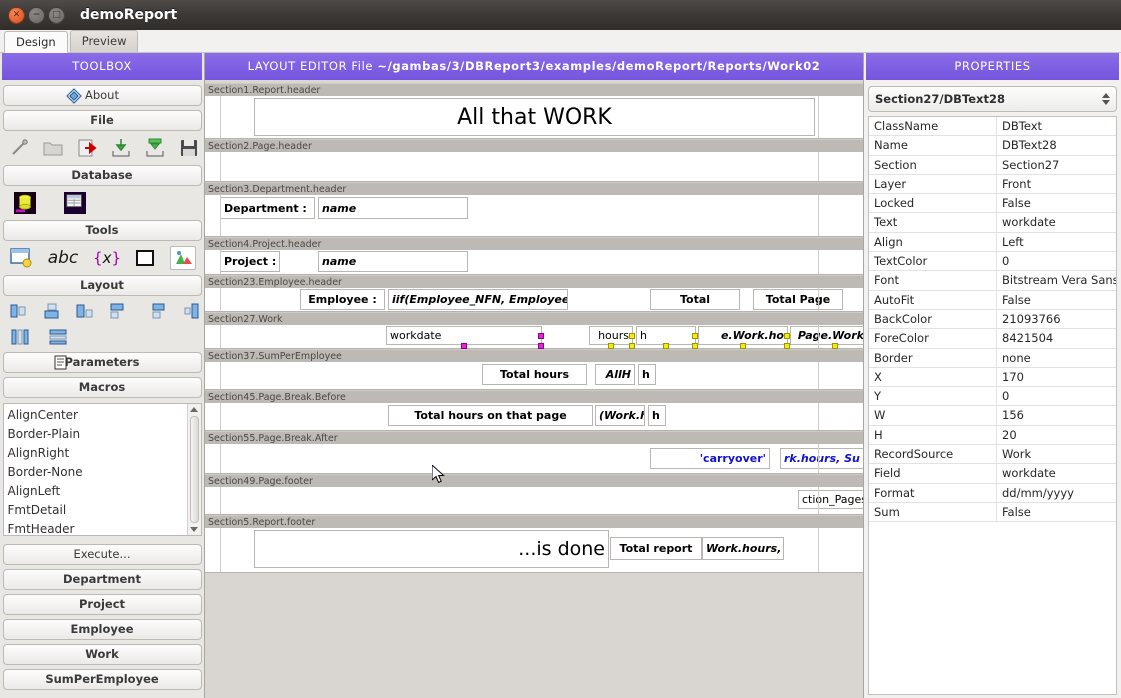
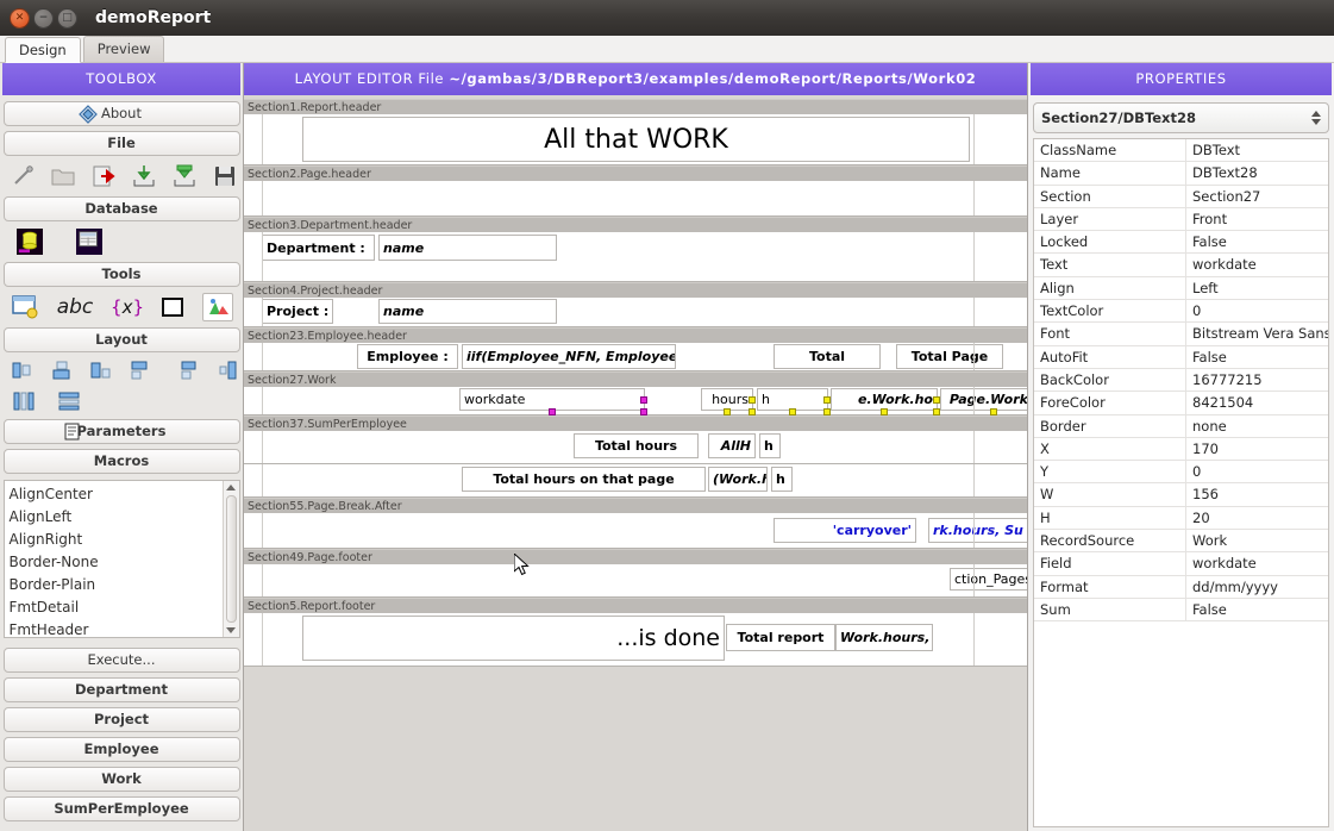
  ✕
  −
  □
  demoReport
  Design
  Preview
  TOOLBOX
  About
  File
  Database
  Tools
  abc
  {x}
  Layout
  Parameters
  Macros
  AlignCenter
- Border-Plain
+ AlignLeft
  AlignRight
  Border-None
- AlignLeft
+ Border-Plain
  FmtDetail
  FmtHeader
  Execute...
  Department
  Project
  Employee
  Work
  SumPerEmployee
  LAYOUT EDITOR File ~/gambas/3/DBReport3/examples/demoReport/Reports/Work02
  Section1.Report.header
  All that WORK
  Section2.Page.header
  Section3.Department.header
  Department :
  name
  Section4.Project.header
  Project :
  name
  Section23.Employee.header
  Employee :
  iif(Employee_NFN, Employee
  Total
  Total Pae
  Section27.Work
  workdate
  hours
  h
  e.Work.ho
  Page.Work
  Section37.SumPerEmployee
  Total hours
  AllH
  h
- Section45.Page.Break.Before
  Total hours on that page
  (Work.h
  h
  Section55.Page.Break.After
  'carryover'
  rk.hours, Su
  Section49.Page.footer
  ctin_Page
  Section5.Report.footer
  ...is done
  Total report
  Work.hours,
  PROPERTIES
  Section27/DBText28
  ClassName
  DBText
  Name
  DBText28
  Section
  Section27
  Layer
  Front
  Locked
  False
  Text
  workdate
  Align
  Left
  TextColor
  0
  Font
  Bitstream Vera Sans
  AutoFit
  False
  BackColor
- 21093766
+ 16777215
  ForeColor
  8421504
  Border
  none
  X
  170
  Y
  0
  W
  156
  H
  20
  RecordSource
  Work
  Field
  workdate
  Format
  dd/mm/yyyy
  Sum
  False
